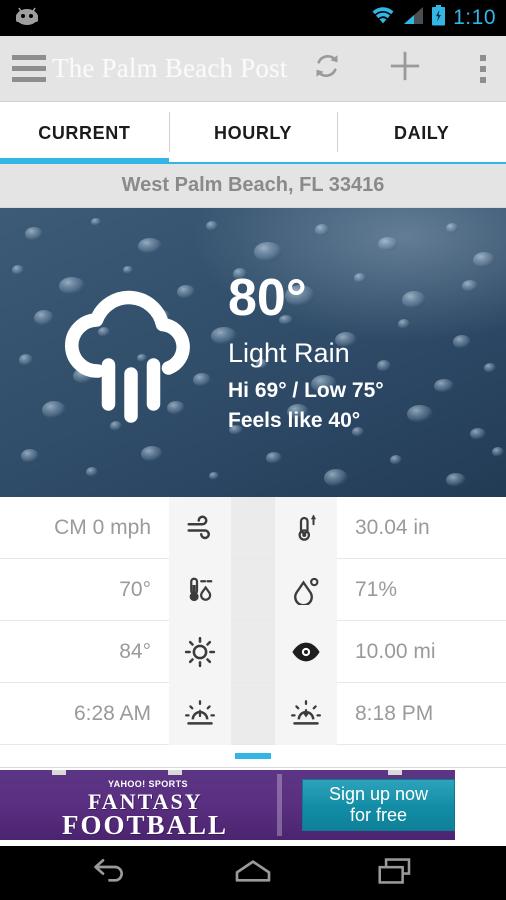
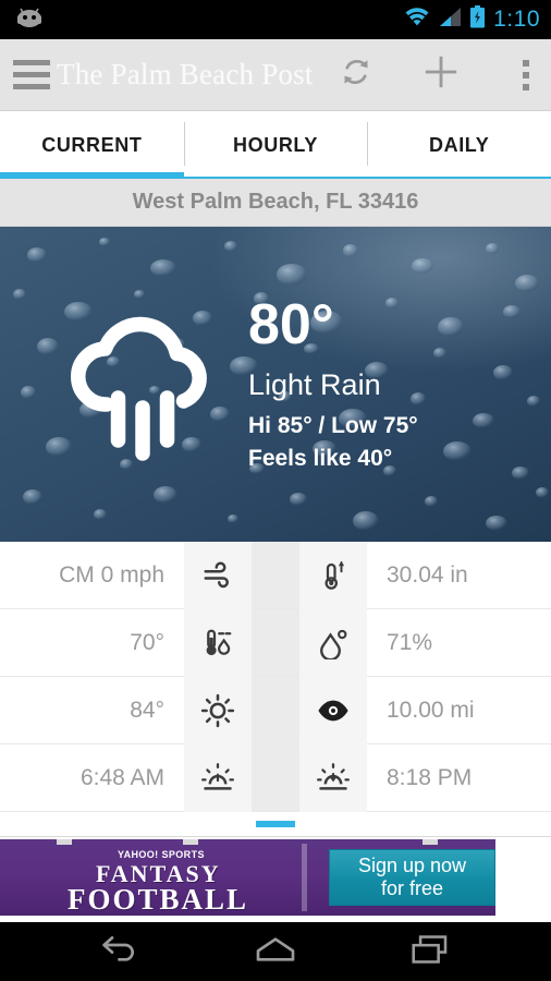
  1:10
  CURRENT
  HOURLY
  DAILY
  West Palm Beach, FL 33416
  80°
  Light Rain
- Hi 69° / Low 75°
+ Hi 85° / Low 75°
  Feels like 40°
  CM 0 mph
  30.04 in
  70°
  71%
  84°
  10.00 mi
- 6:28 AM
+ 6:48 AM
  8:18 PM
  YAHOO! SPORTS
  FANTASY
  FOOTBALL
  Sign up now
  for free
